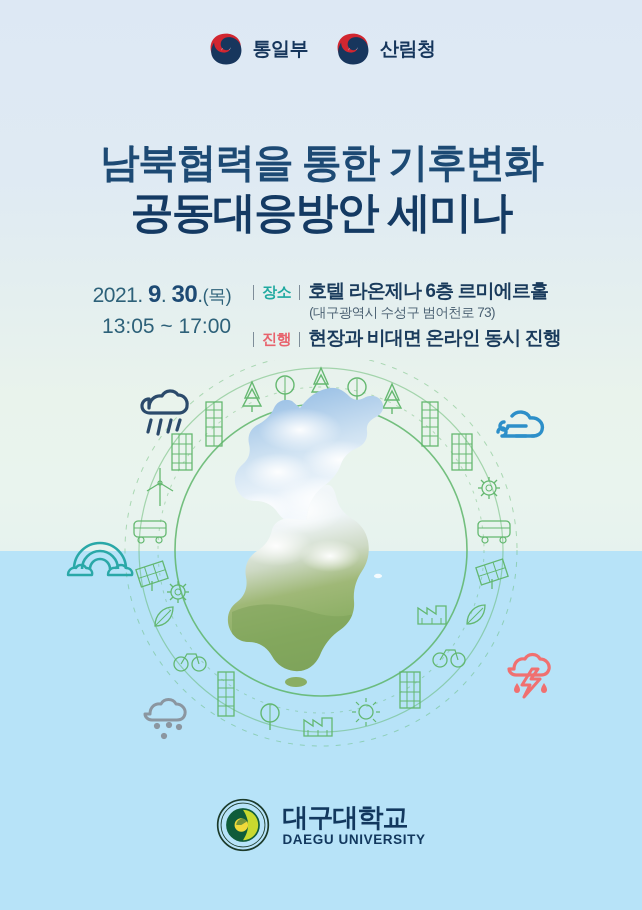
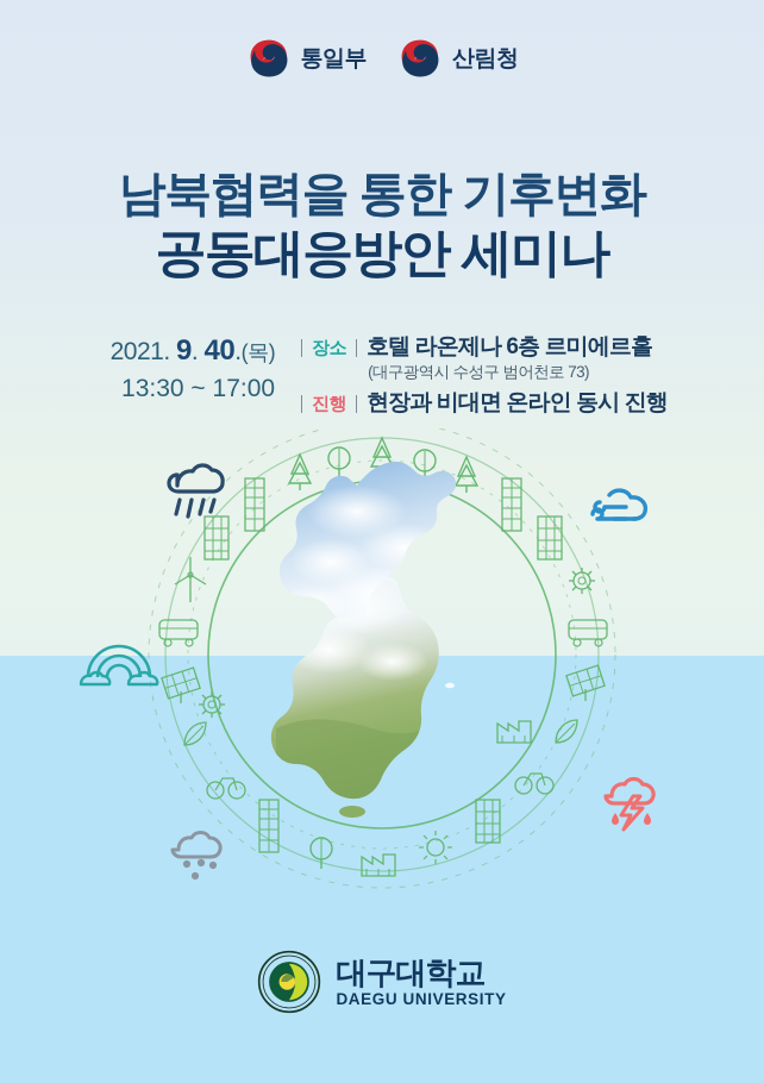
  통일부
  산림청
  남북협력을 통한 기후변화
  공동대응방안 세미나
- 2021. 9. 30.(목)
+ 2021. 9. 40.(목)
- 13:05 ~ 17:00
+ 13:30 ~ 17:00
  장소
  호텔 라온제나 6층 르미에르홀
  (대구광역시 수성구 범어천로 73)
  진행
  현장과 비대면 온라인 동시 진행
  대구대학교
  DAEGU UNIVERSITY
